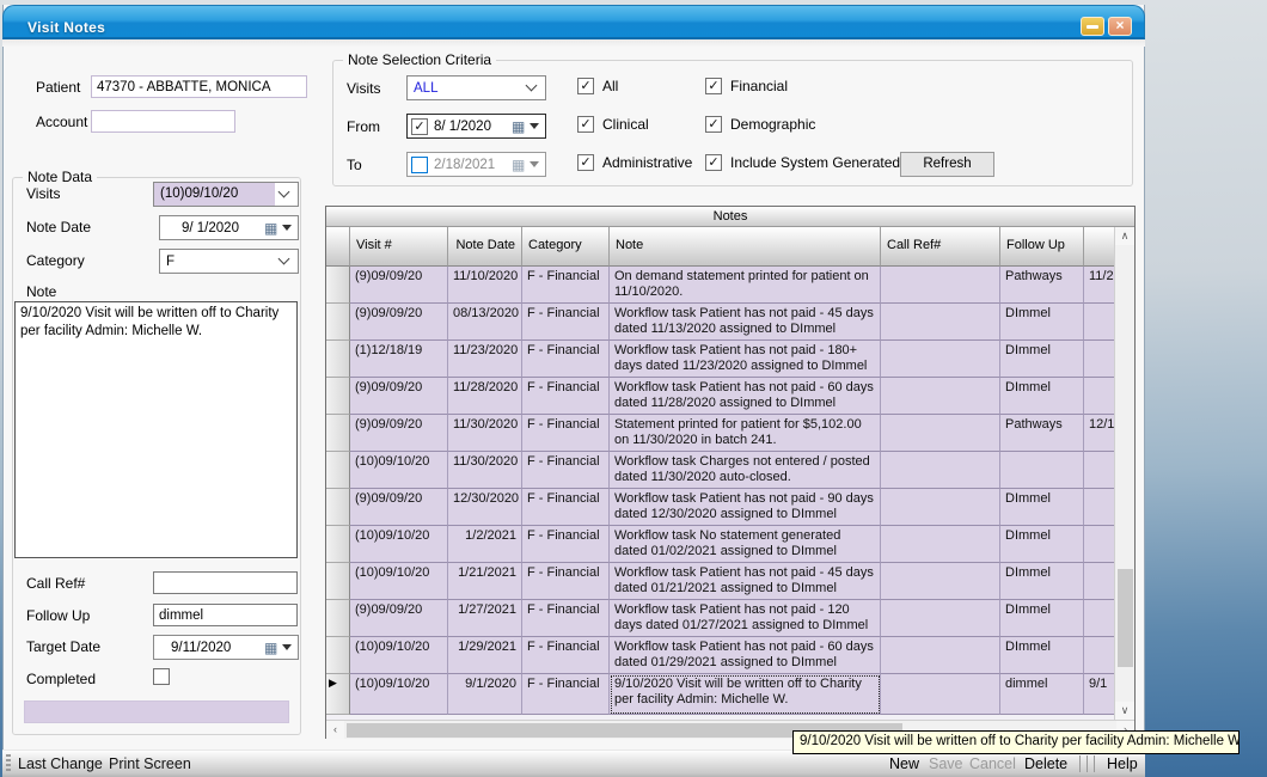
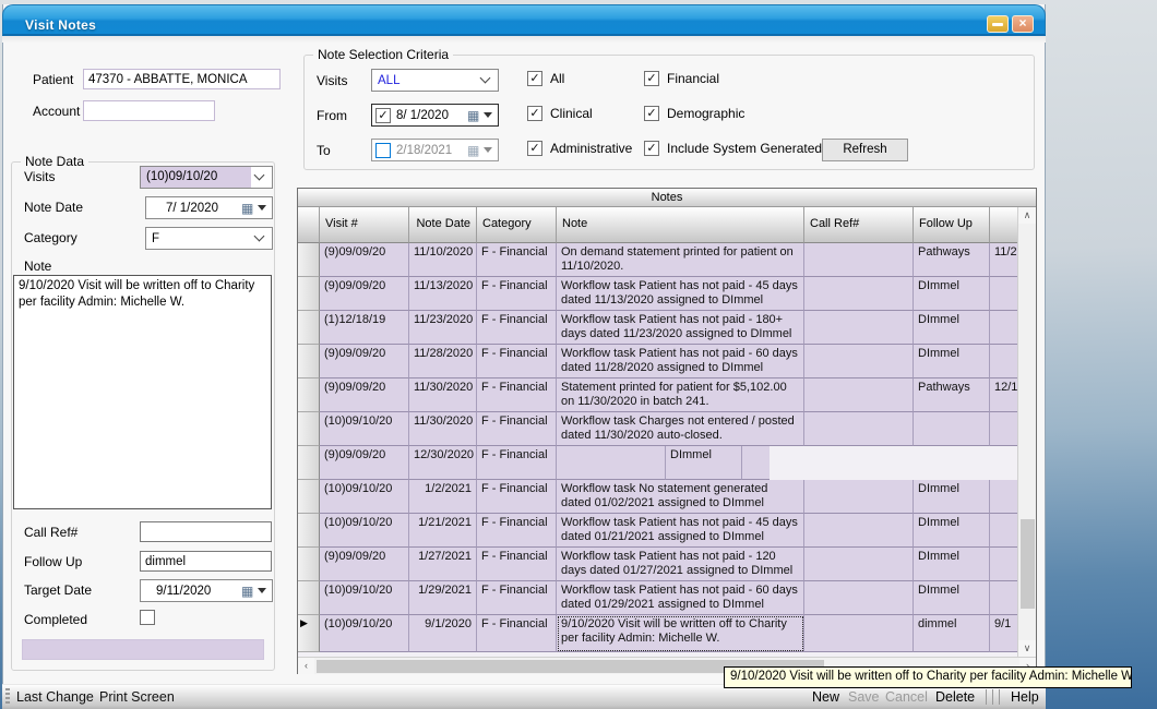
  Visit Notes
  ×
  Patient
  47370 - ABBATTE, MONICA
  Account
  Note Data
  Visits
  (10)09/10/20
  Note Date
- 9/ 1/2020
+ 7/ 1/2020
  ▦
  Category
  F
  Note
  9/10/2020 Visit will be written off to Charity per facility Admin: Michelle W.
  Call Ref#
  Follow Up
  dimmel
  Target Date
  9/11/2020
  ▦
  Completed
  Note Selection Criteria
  Visits
  ALL
  From
  ✓
  8/ 1/2020
  ▦
  To
  2/18/2021
  ▦
  ✓
  All
  ✓
  Clinical
  ✓
  Administrative
  ✓
  Financial
  ✓
  Demographic
  ✓
  Include System Generated
  Refresh
  Notes
  Visit #
  Note Date
  Category
  Note
  Call Ref#
  Follow Up
  (9)09/09/20
  11/10/2020
  F - Financial
  On demand statement printed for patient on 11/10/2020.
  Pathways
  11/2
  (9)09/09/20
- 08/13/2020
+ 11/13/2020
  F - Financial
  Workflow task Patient has not paid - 45 days dated 11/13/2020 assigned to DImmel
  DImmel
  (1)12/18/19
  11/23/2020
  F - Financial
  Workflow task Patient has not paid - 180+ days dated 11/23/2020 assigned to DImmel
  DImmel
  (9)09/09/20
  11/28/2020
  F - Financial
  Workflow task Patient has not paid - 60 days dated 11/28/2020 assigned to DImmel
  DImmel
  (9)09/09/20
  11/30/2020
  F - Financial
  Statement printed for patient for $5,102.00 on 11/30/2020 in batch 241.
  Pathways
  12/1
  (10)09/10/20
  11/30/2020
  F - Financial
  Workflow task Charges not entered / posted dated 11/30/2020 auto-closed.
  (9)09/09/20
  12/30/2020
  F - Financial
- Workflow task Patient has not paid - 90 days dated 12/30/2020 assigned to DImmel
  DImmel
  (10)09/10/20
  1/2/2021
  F - Financial
  Workflow task No statement generated dated 01/02/2021 assigned to DImmel
  DImmel
  (10)09/10/20
  1/21/2021
  F - Financial
  Workflow task Patient has not paid - 45 days dated 01/21/2021 assigned to DImmel
  DImmel
  (9)09/09/20
  1/27/2021
  F - Financial
  Workflow task Patient has not paid - 120 days dated 01/27/2021 assigned to DImmel
  DImmel
  (10)09/10/20
  1/29/2021
  F - Financial
  Workflow task Patient has not paid - 60 days dated 01/29/2021 assigned to DImmel
  DImmel
  ▶
  (10)09/10/20
  9/1/2020
  F - Financial
  9/10/2020 Visit will be written off to Charity per facility Admin: Michelle W.
  dimmel
  9/1
  ∧
  ∨
  ‹
  ›
  Last Change
  Print Screen
  New
  Save
  Cancel
  Delete
  Help
  9/10/2020 Visit will be written off to Charity per facility Admin: Michelle W
